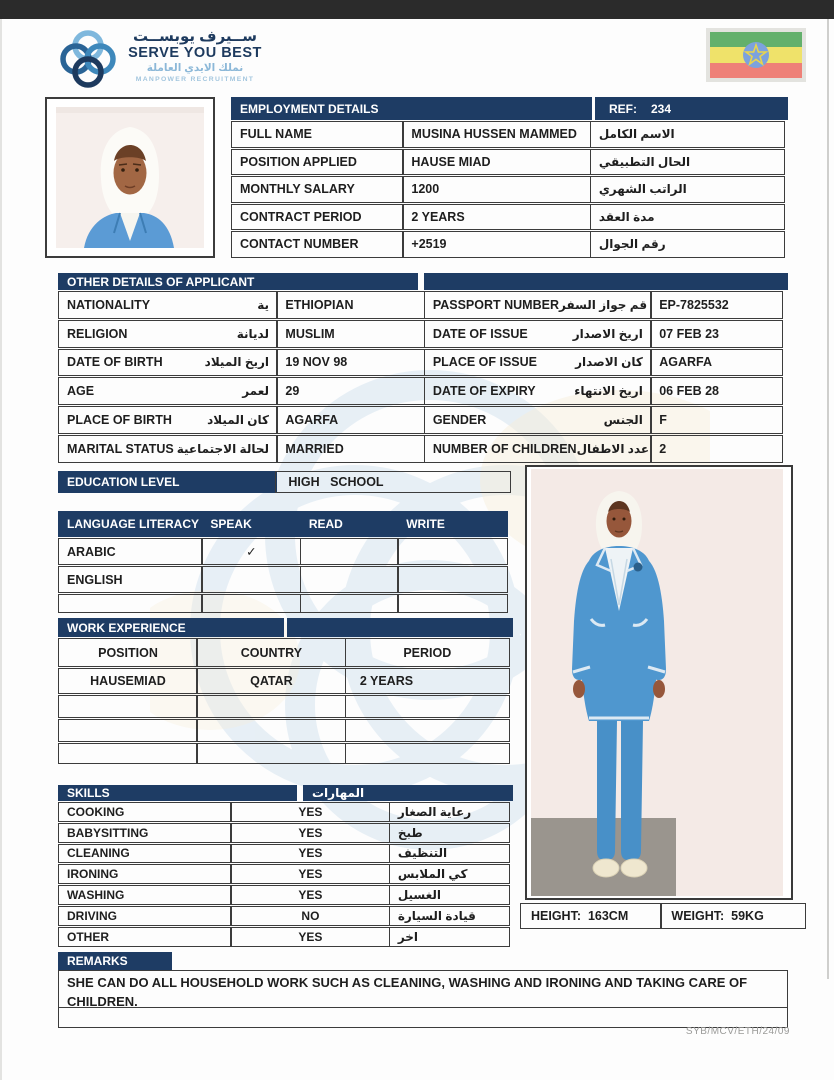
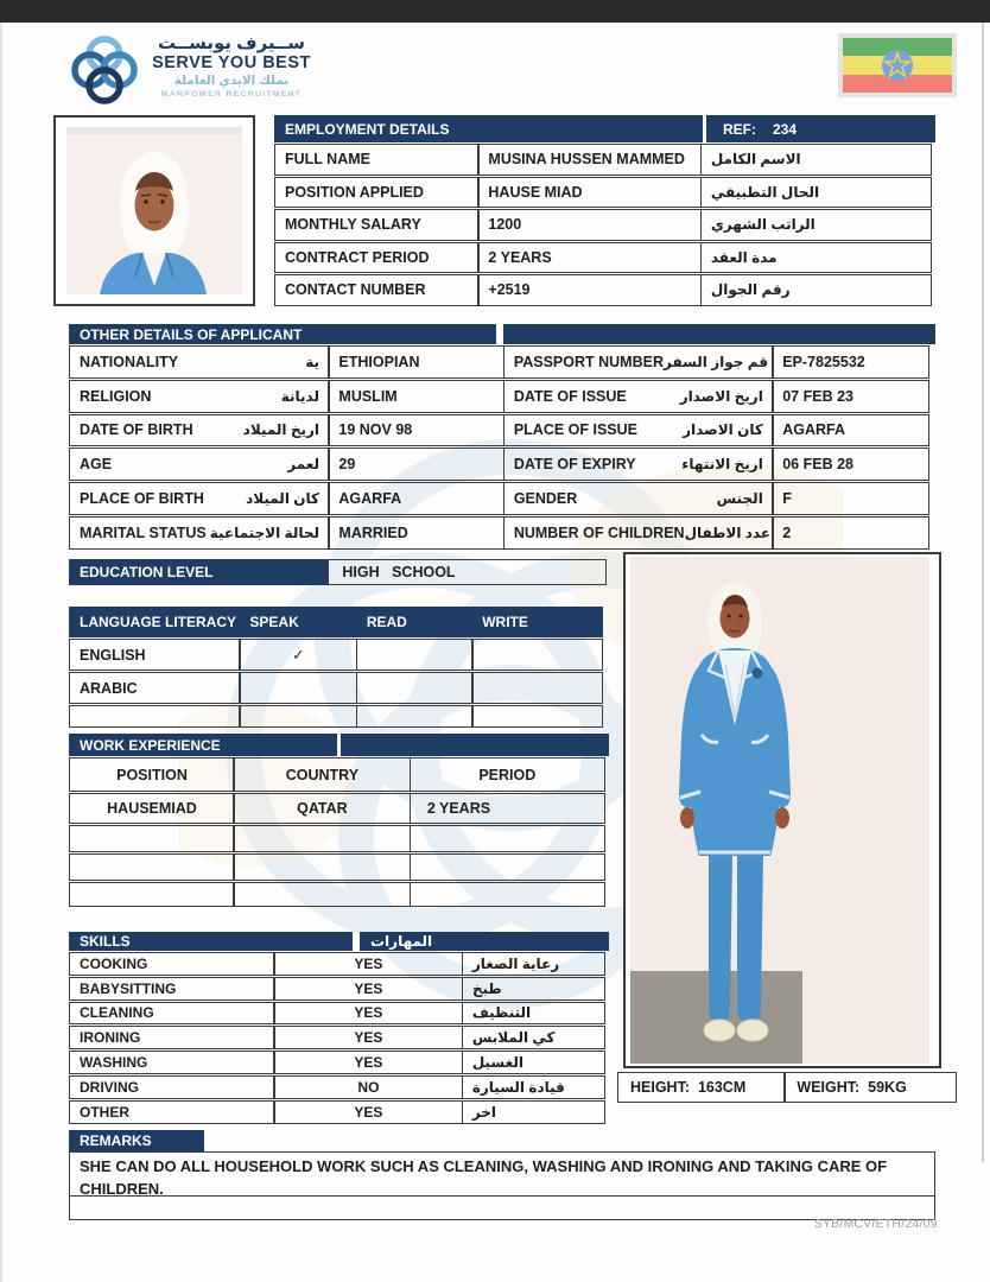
  ســيرف يوبســت
  SERVE YOU BEST
  نملك الايدي العاملة
  EMPLOYMENT DETAILS
  REF:
  234
  FULL NAME
  MUSINA HUSSEN MAMMED
  الاسم الكامل
  POSITION APPLIED
  HAUSE MIAD
  الحال التطبيقي
  MONTHLY SALARY
  1200
  الراتب الشهري
  CONTRACT PERIOD
  2 YEARS
  مدة العقد
  CONTACT NUMBER
  +2519
  رقم الجوال
  OTHER DETAILS OF APPLICANT
  NATIONALITY
  ية
  ETHIOPIAN
  PASSPORT NUMBER
  قم جواز السفر
  EP-7825532
  RELIGION
  لديانة
  MUSLIM
  DATE OF ISSUE
  اريخ الاصدار
  07 FEB 23
  DATE OF BIRTH
  اريخ الميلاد
  19 NOV 98
  PLACE OF ISSUE
  كان الاصدار
  AGARFA
  AGE
  لعمر
  29
  DATE OF EXPIRY
  اريخ الانتهاء
  06 FEB 28
  PLACE OF BIRTH
  كان الميلاد
  AGARFA
  GENDER
  الجنس
  F
  MARITAL STATUS
  لحالة الاجتماعية
  MARRIED
  NUMBER OF CHILDREN
  عدد الاطفال
  2
  EDUCATION LEVEL
  HIGH SCHOOL
  LANGUAGE LITERACY
  SPEAK
  READ
  WRITE
- ARABIC
+ ENGLISH
  ✓
- ENGLISH
+ ARABIC
  WORK EXPERIENCE
  POSITION
  COUNTRY
  PERIOD
  HAUSEMIAD
  QATAR
  2 YEARS
  SKILLS
  المهارات
  COOKING
  YES
  رعاية الصغار
  BABYSITTING
  YES
  طبخ
  CLEANING
  YES
  التنظيف
  IRONING
  YES
  كي الملابس
  WASHING
  YES
  الغسيل
  DRIVING
  NO
  قيادة السيارة
  OTHER
  YES
  اخر
  HEIGHT:
  163CM
  WEIGHT:
  59KG
  REMARKS
  SHE CAN DO ALL HOUSEHOLD WORK SUCH AS CLEANING, WASHING AND IRONING AND TAKING CARE OF CHILDREN.
  SYB/MCV/ETH/24/09
